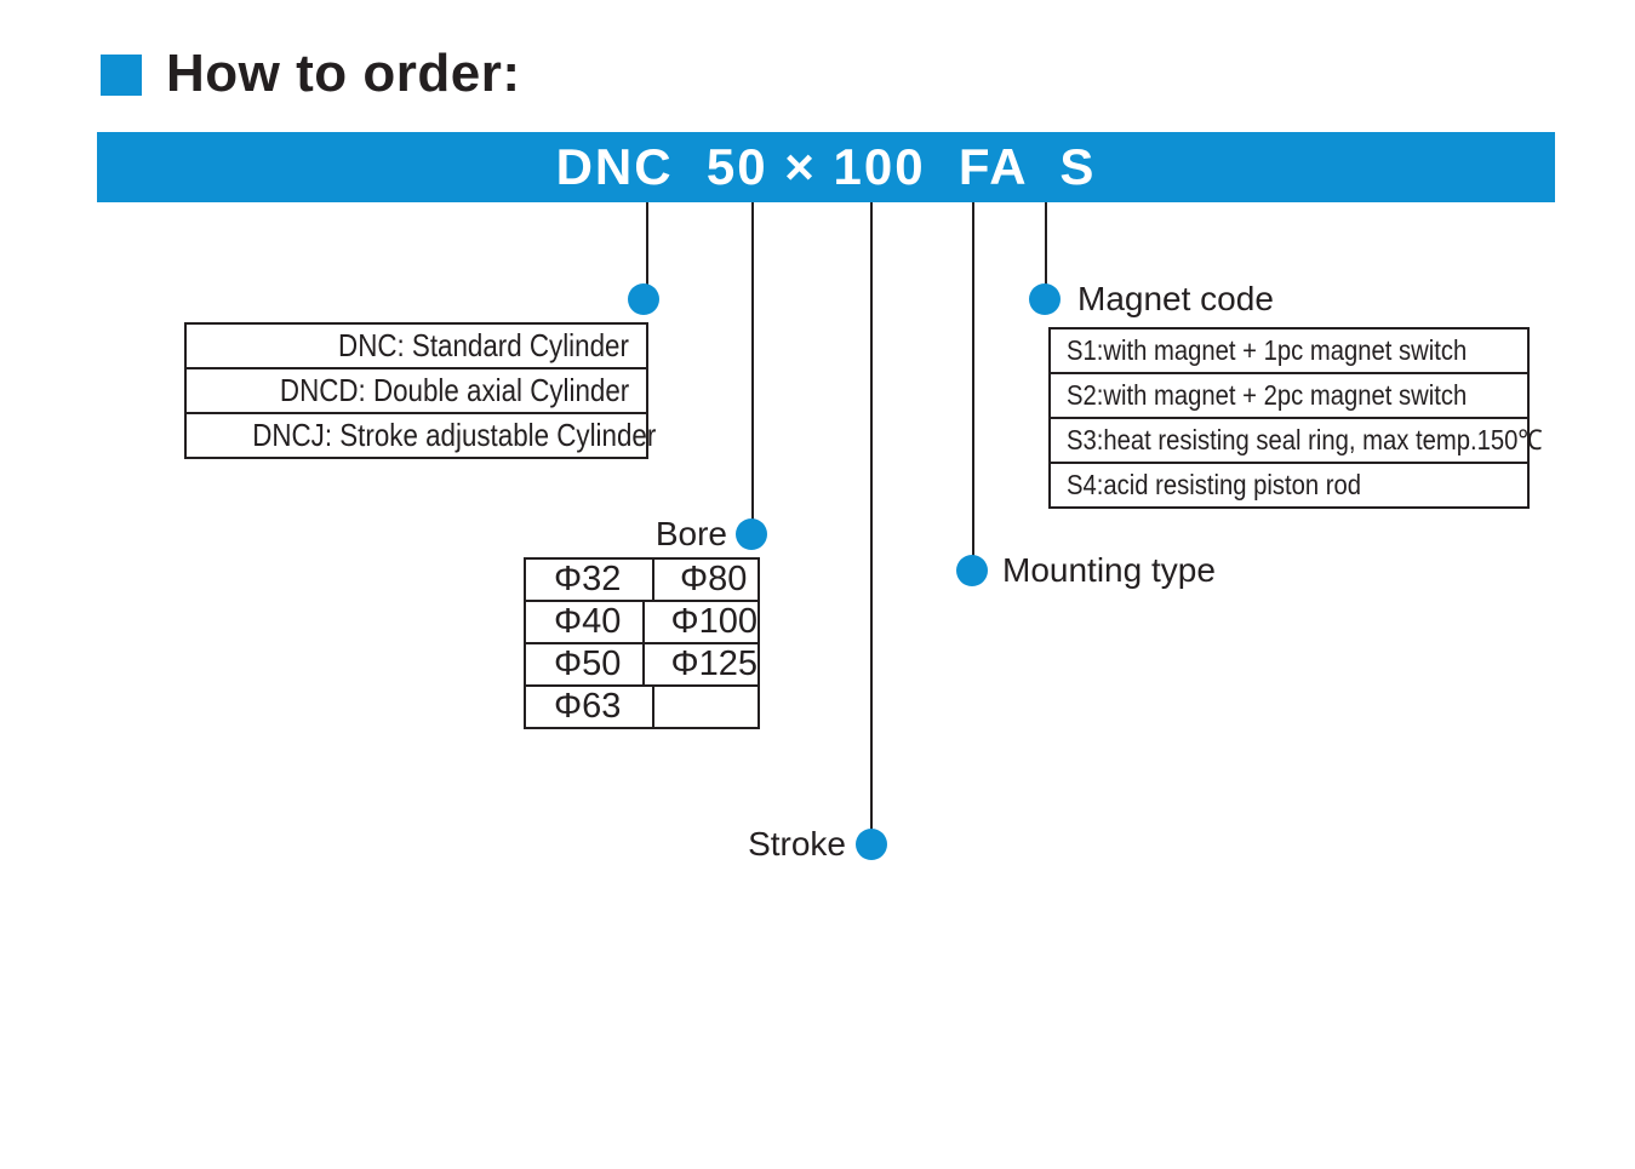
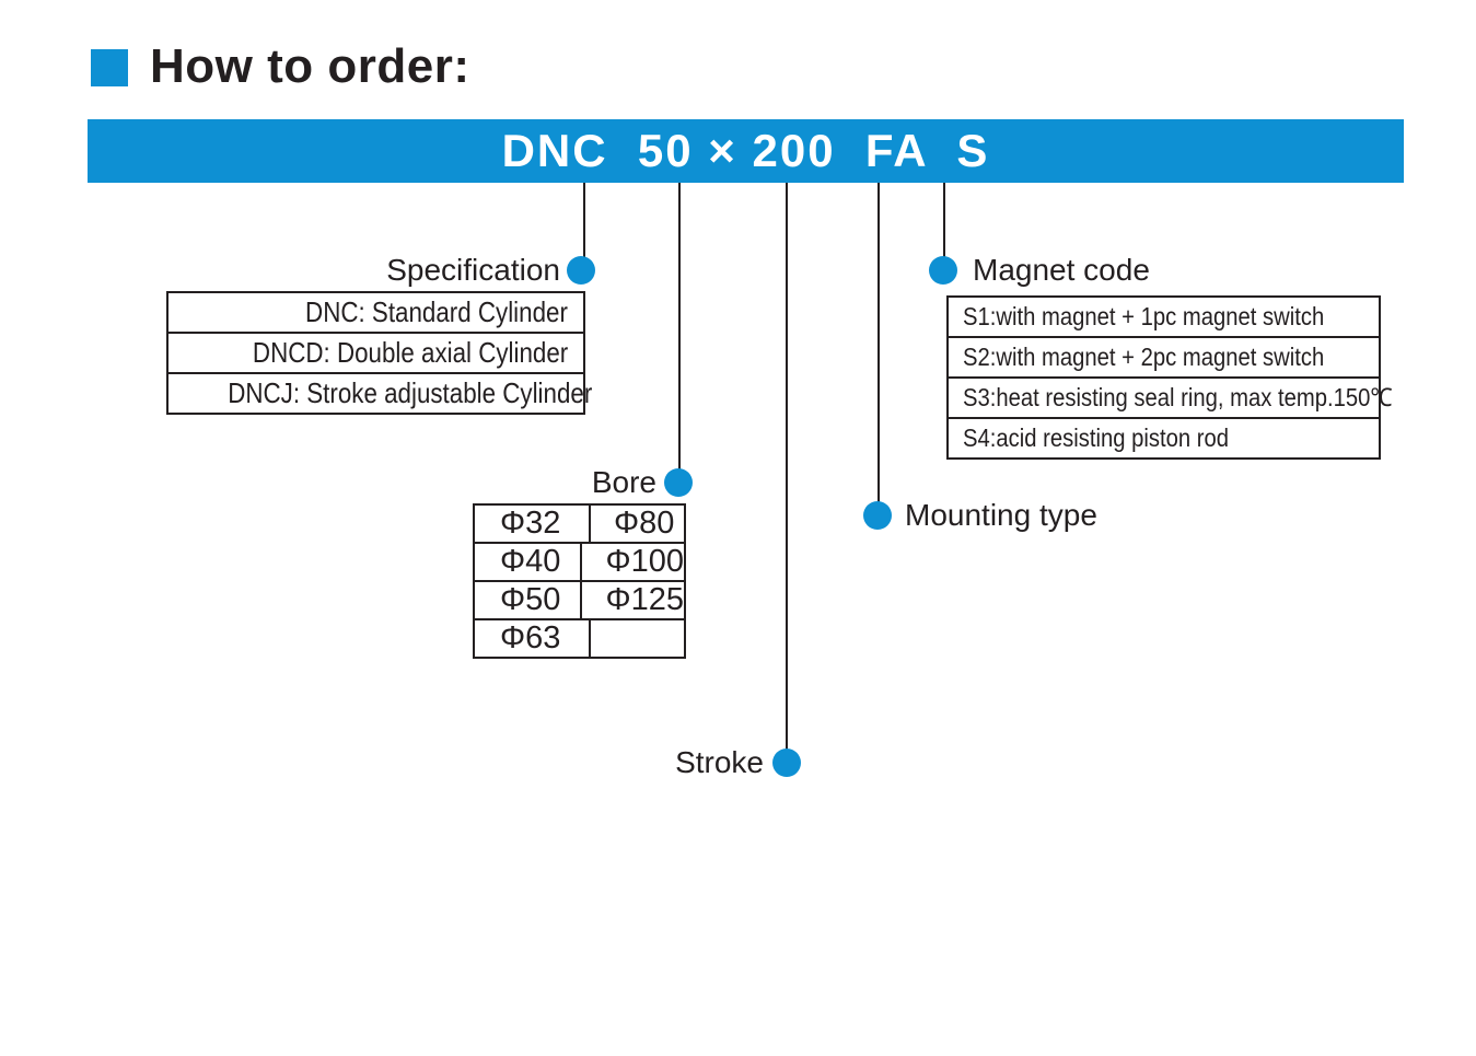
  How to order:
- DNC 50 × 100 FA S
+ DNC 50 × 200 FA S
+ Specification
  Bore
  Stroke
  Mounting type
  Magnet code
  DNC: Standard Cylinder
  DNCD: Double axial Cylinder
  DNCJ: Stroke adjustable Cylinder
  S1:with magnet + 1pc magnet switch
  S2:with magnet + 2pc magnet switch
  S3:heat resisting seal ring, max temp.150℃
  S4:acid resisting piston rod
  Φ32
  Φ80
  Φ40
  Φ100
  Φ50
  Φ125
  Φ63
